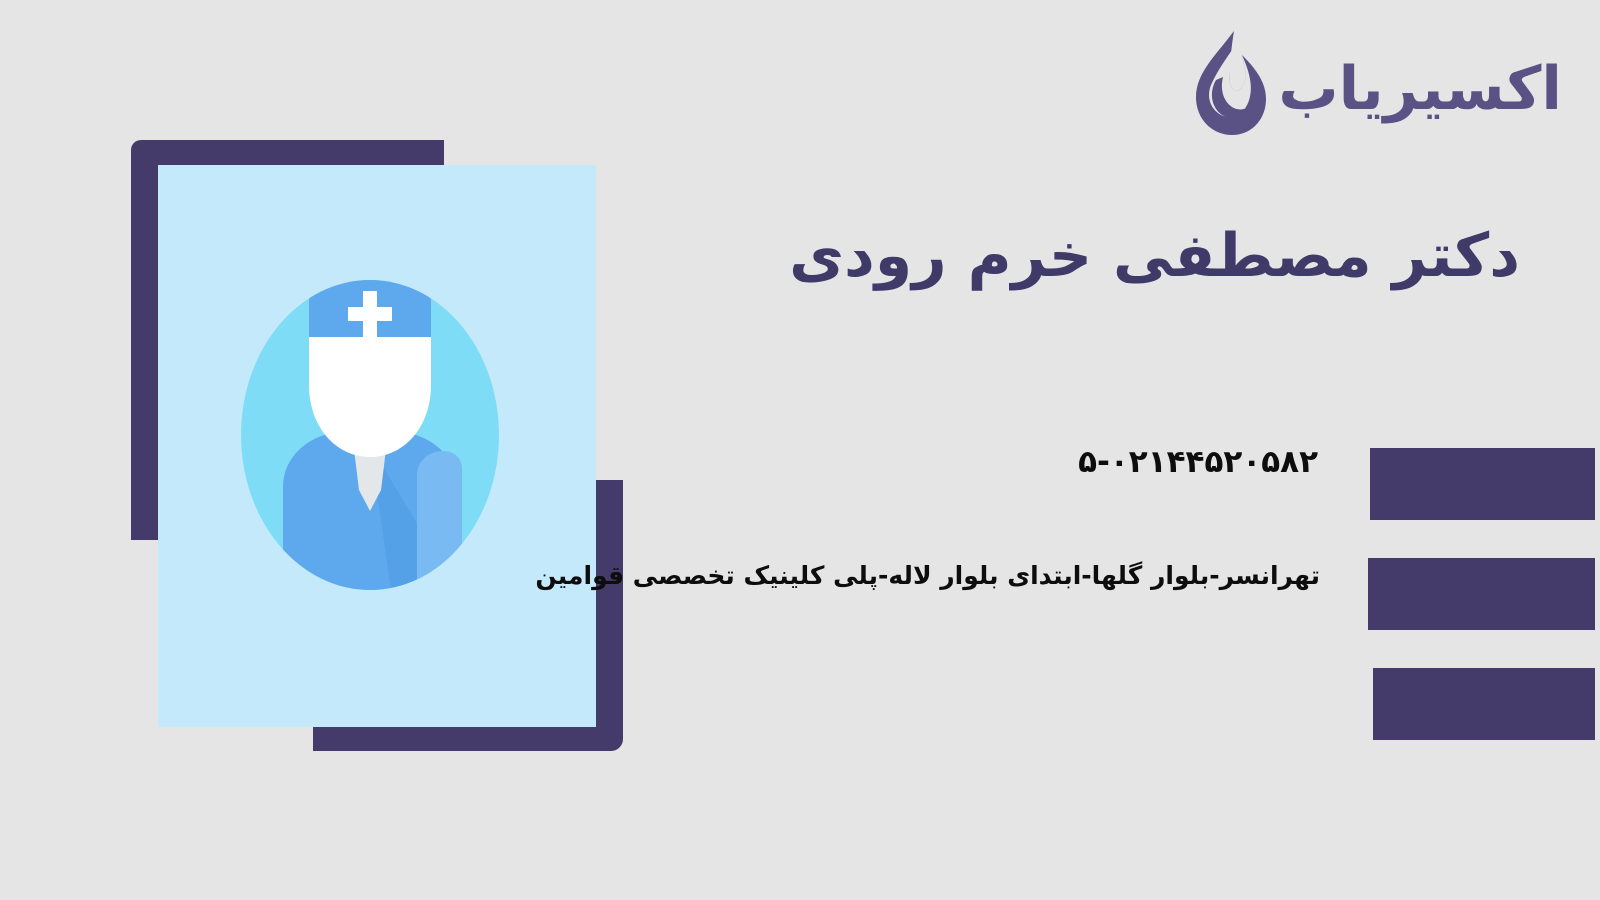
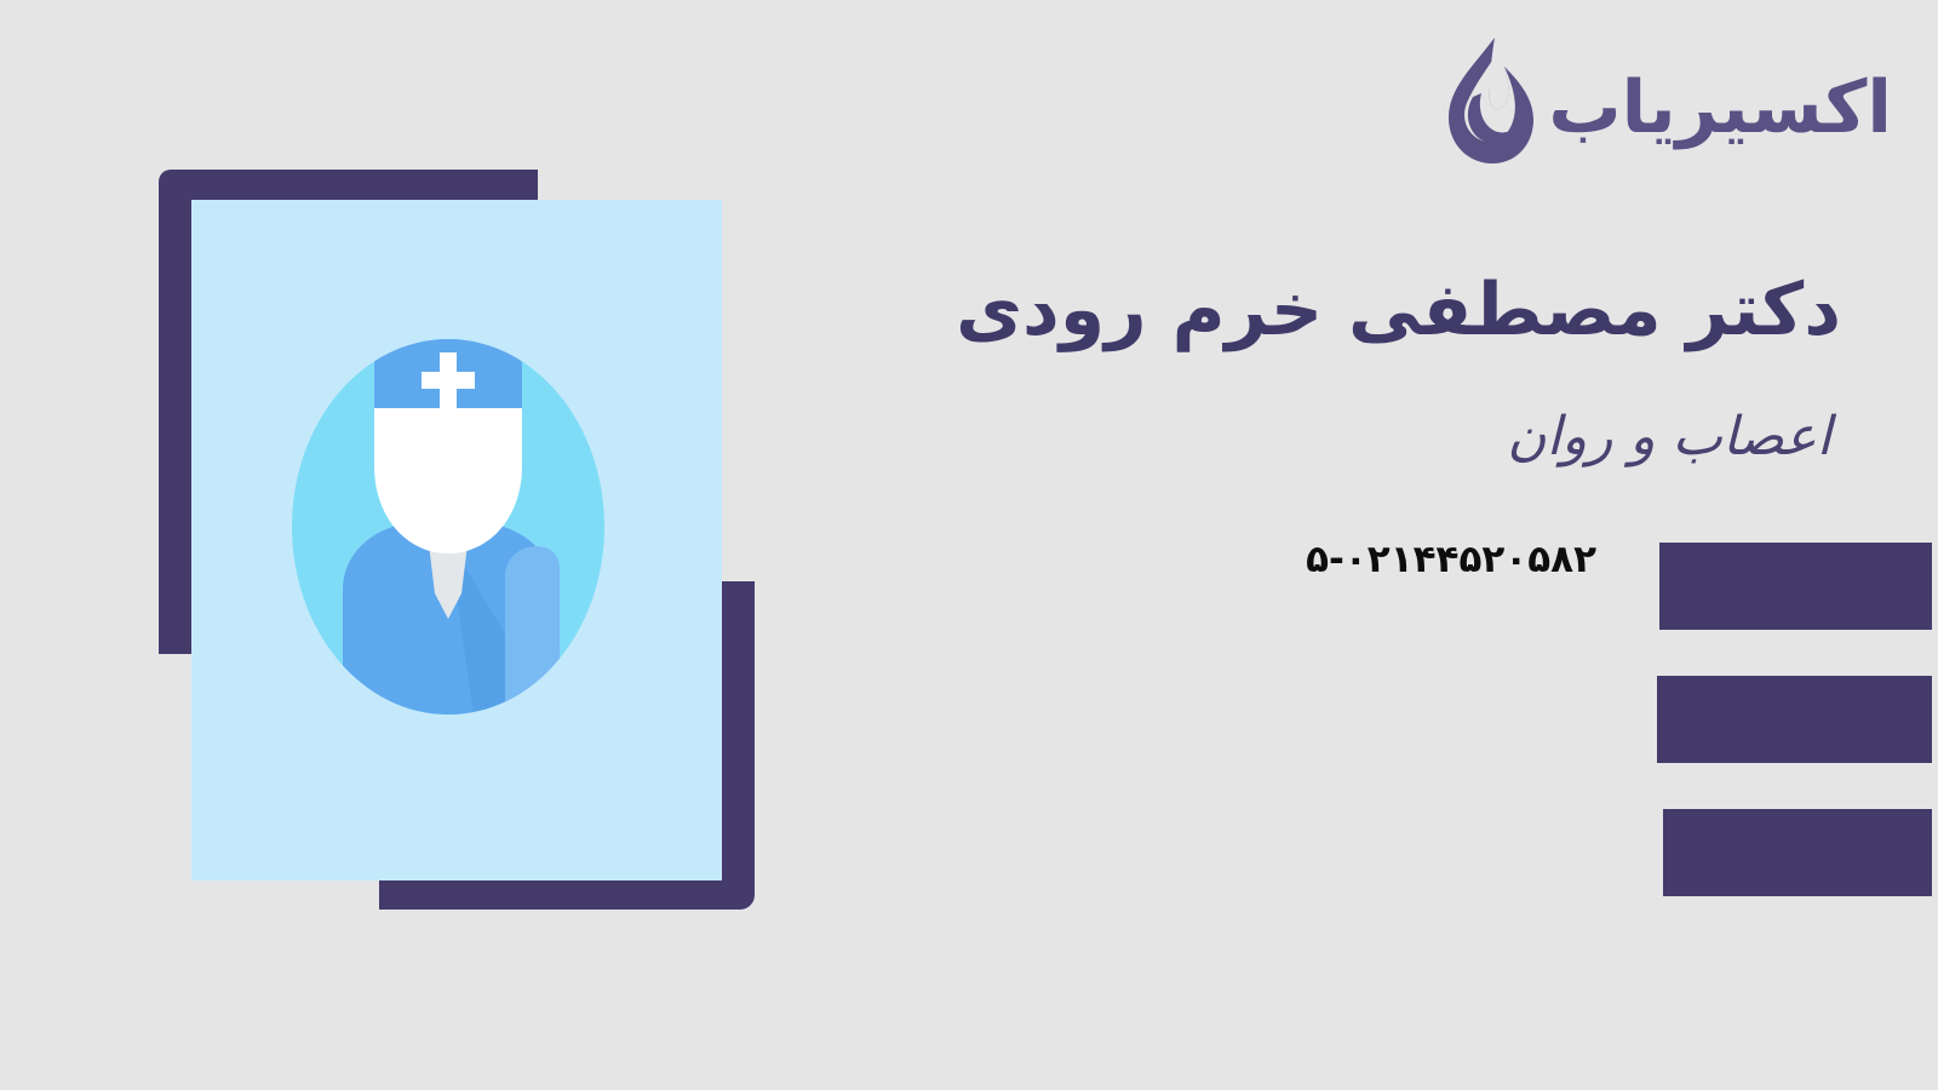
  اکسیریاب
  دکتر مصطفی خرم رودی
+ اعصاب و روان
  ۵-۰۲۱۴۴۵۲۰۵۸۲
- تهرانسر-بلوار گلها-ابتدای بلوار لاله-پلی کلینیک تخصصی قوامین
